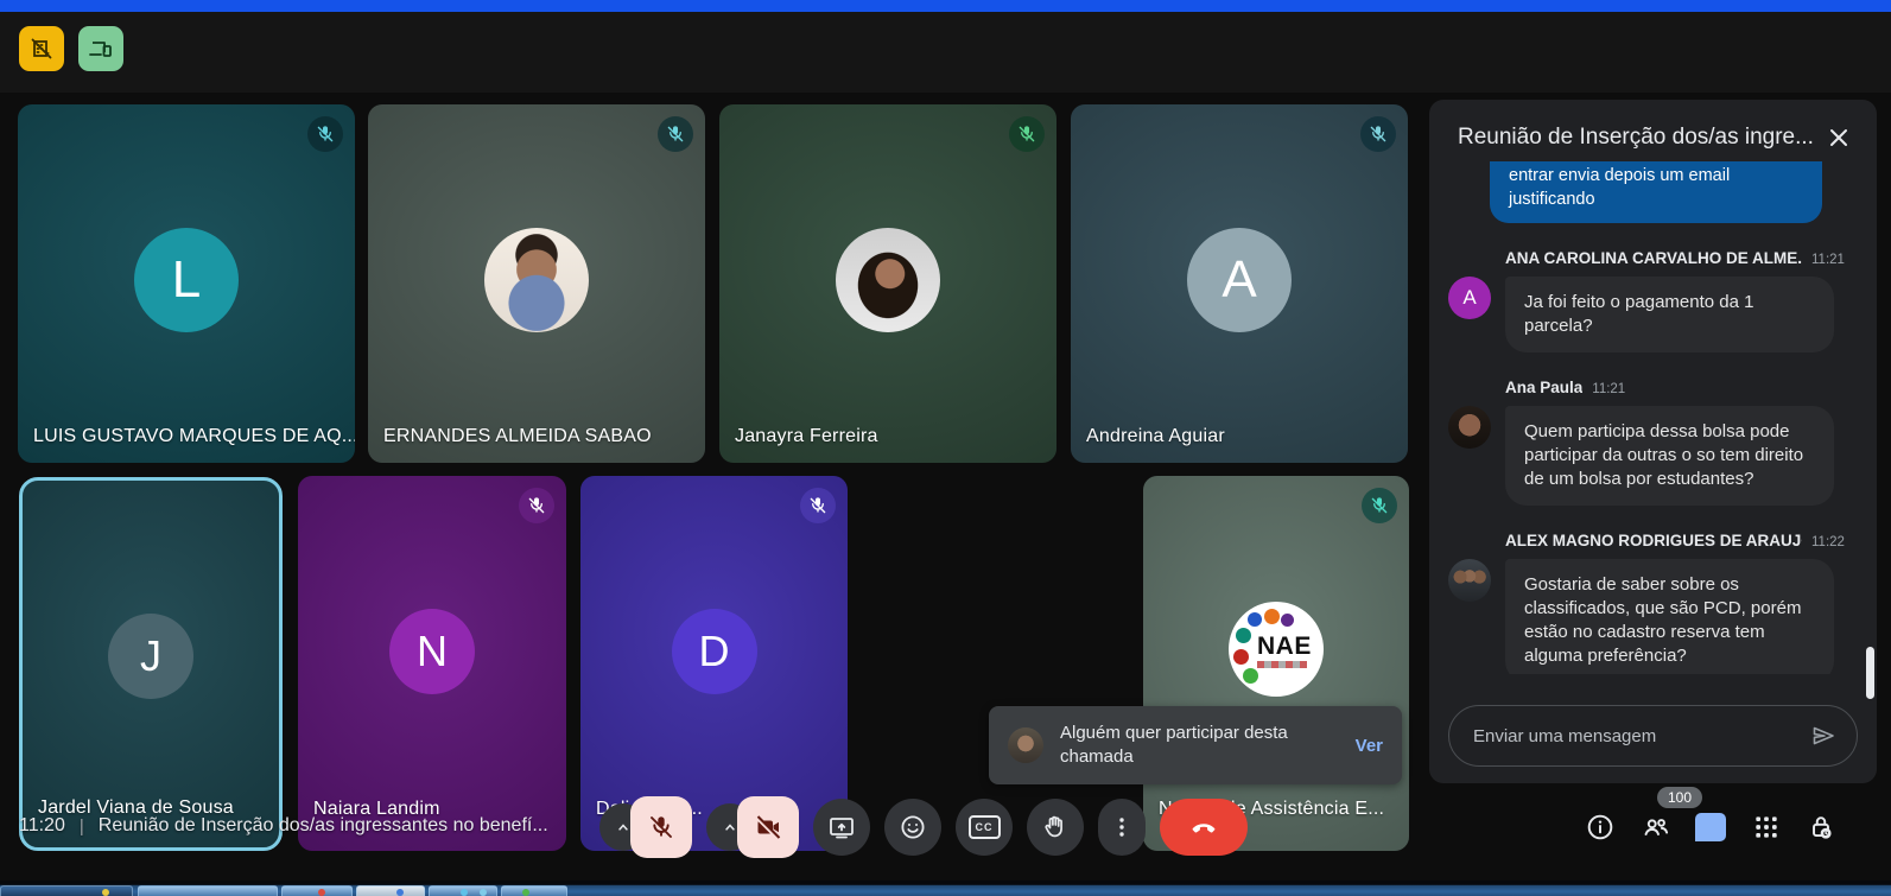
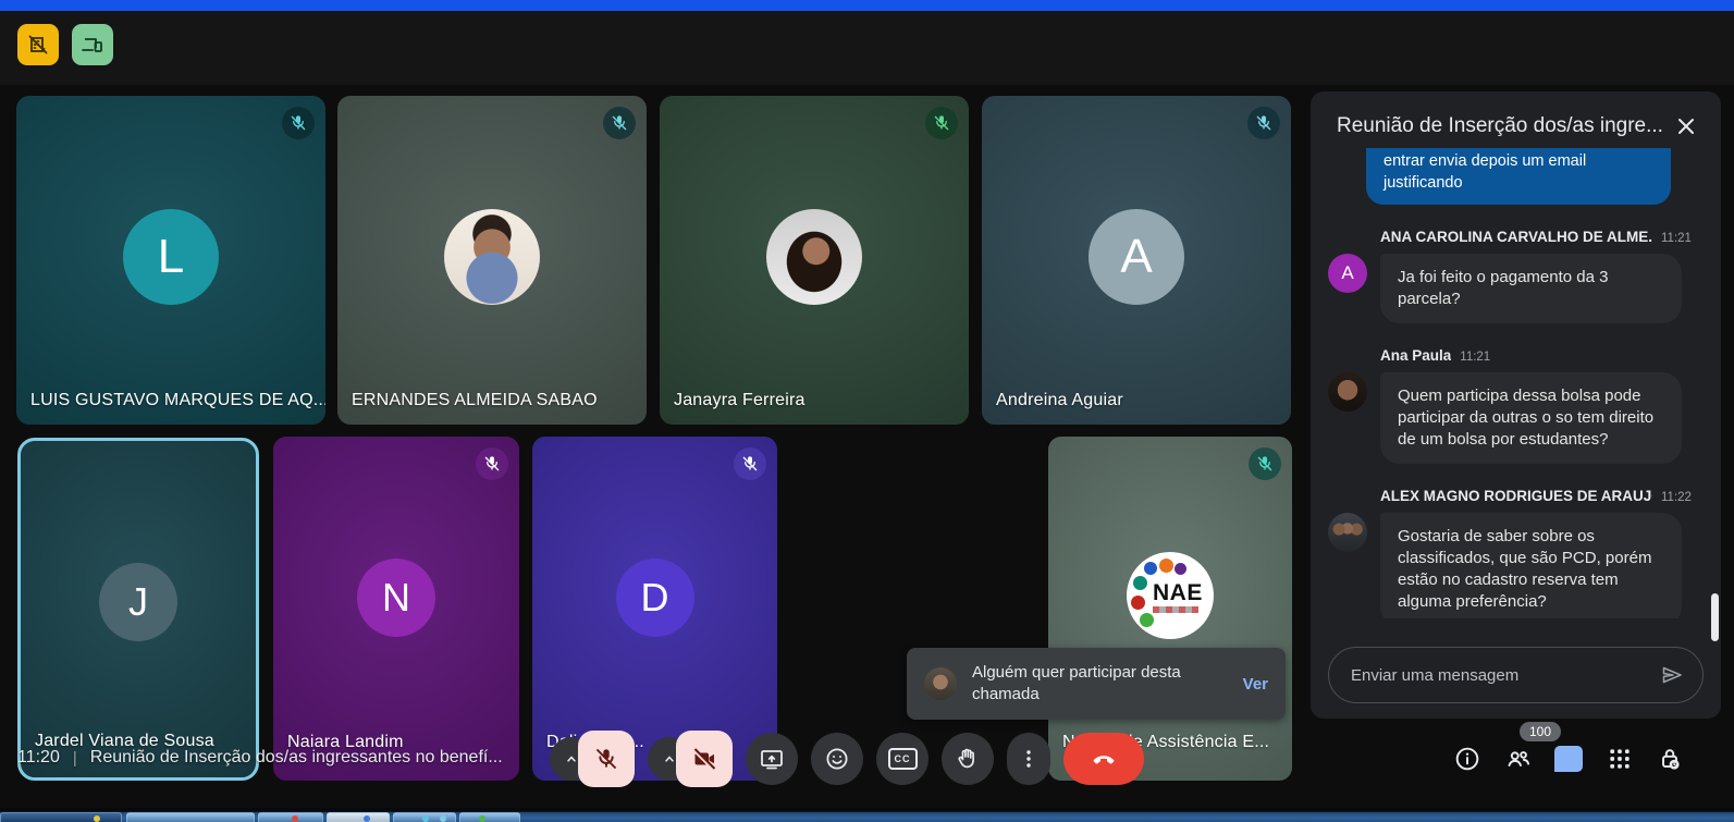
  L
  LUIS GUSTAVO MARQUES DE AQ..
  ERNANDES ALMEIDA SABAO
  Janayra Ferreira
  A
  Andreina Aguiar
  J
  Jardel Viana de Sousa
  N
  Naiara Landim
  D
  NAE
  Alguém quer participar desta chamada
  Ver
  CC
  11:20
  |
  Reunião de Inserção dos/as ingressantes no benefí...
  100
  Reunião de Inserção dos/as ingre...
  entrar envia depois um email justificando
  ANA CAROLINA CARVALHO DE ALME.
  11:21
  A
- Ja foi feito o pagamento da 1 parcela?
+ Ja foi feito o pagamento da 3 parcela?
  Ana Paula
  11:21
  Quem participa dessa bolsa pode participar da outras o so tem direito de um bolsa por estudantes?
  ALEX MAGNO RODRIGUES DE ARAUJ
  11:22
  Gostaria de saber sobre os classificados, que são PCD, porém estão no cadastro reserva tem alguma preferência?
  Enviar uma mensagem
